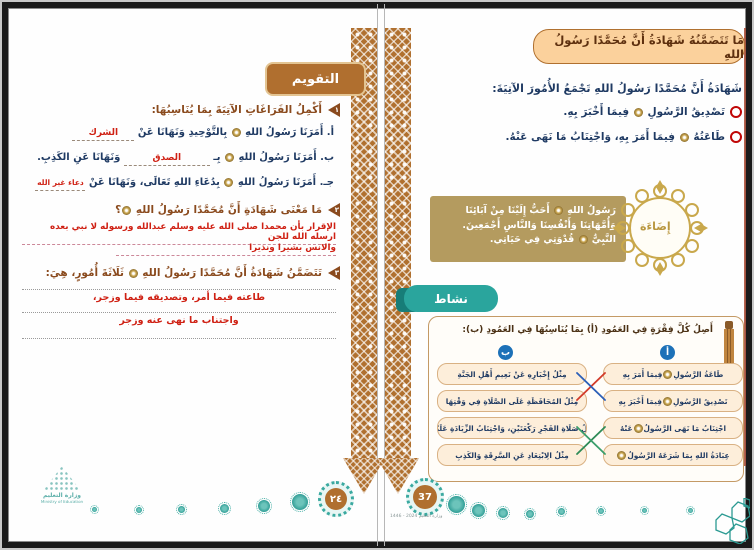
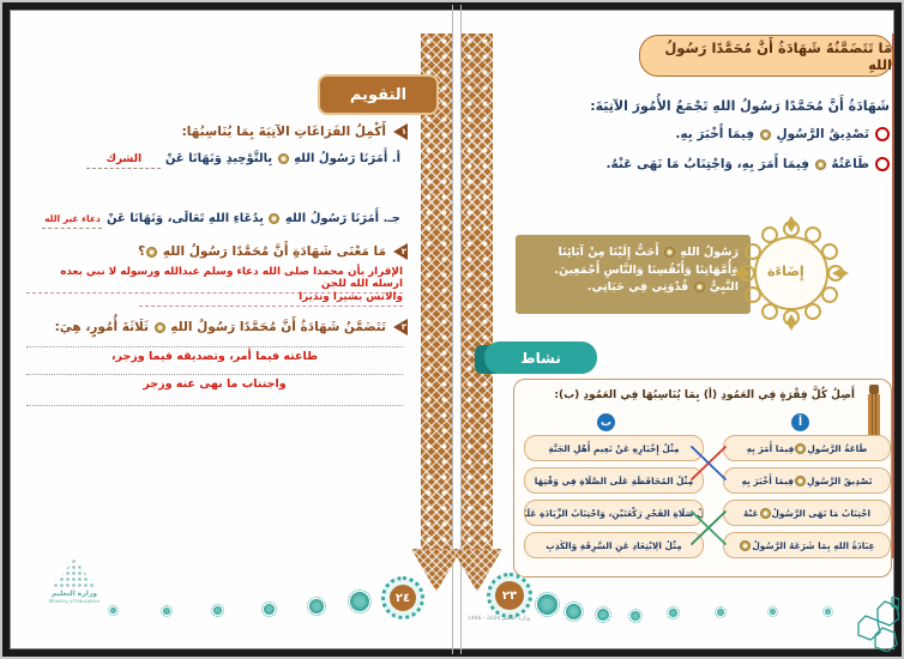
  مَا تَتَضَمَّنُهُ شَهَادَةُ أَنَّ مُحَمَّدًا رَسُولُ اللهِ
  شَهَادَةُ أَنَّ مُحَمَّدًا رَسُولُ اللهِ تَجْمَعُ الأُمُورَ الآتِيَةَ:
  تَصْدِيقُ الرَّسُولِ فِيمَا أَخْبَرَ بِهِ.
  طَاعَتُهُ فِيمَا أَمَرَ بِهِ، وَاجْتِنَابُ مَا نَهَى عَنْهُ.
  رَسُولُ اللهِ أَحَبُّ إِلَيْنَا مِنْ آبَائِنَا وَأُمَّهَاتِنَا وَأَنْفُسِنَا وَالنَّاسِ أَجْمَعِينَ.
  النَّبِيُّ قُدْوَتِي فِي حَيَاتِي.
  إِضَاءَة
  نشاط
  أَصِلُ كُلَّ فِقْرَةٍ فِي العَمُودِ (أ) بِمَا يُنَاسِبُهَا فِي العَمُودِ (ب):
  أ
  ب
  طَاعَةُ الرَّسُولِ فِيمَا أَمَرَ بِهِ
  تَصْدِيقُ الرَّسُولِ فِيمَا أَخْبَرَ بِهِ
  اجْتِنَابُ مَا نَهَى الرَّسُولُ عَنْهُ
  عِبَادَةُ اللهِ بِمَا شَرَعَهُ الرَّسُولُ
  مِثْلُ إِخْبَارِهِ عَنْ نَعِيمِ أَهْلِ الجَنَّةِ
  مِثْلُ المُحَافَظَةِ عَلَى الصَّلَاةِ فِي وَقْتِهَا
  لُ صَلَاةِ الفَجْرِ رَكْعَتَيْنِ، وَاجْتِنَابُ الزِّيَادَةِ عَلَيْ
  مِثْلُ الِابْتِعَادِ عَنِ السَّرِقَةِ وَالكَذِبِ
  التقويم
  ١
  أَكْمِلُ الفَرَاغَاتِ الآتِيَةَ بِمَا يُنَاسِبُهَا:
  أ. أَمَرَنَا رَسُولُ اللهِ بِالتَّوْحِيدِ وَنَهَانَا عَنْ الشرك
- ب. أَمَرَنَا رَسُولُ اللهِ بِـ الصدق وَنَهَانَا عَنِ الكَذِبِ.
  جـ. أَمَرَنَا رَسُولُ اللهِ بِدُعَاءِ اللهِ تَعَالَى، وَنَهَانَا عَنْ دعاء غير الله
  ٢
  مَا مَعْنَى شَهَادَةِ أَنَّ مُحَمَّدًا رَسُولُ اللهِ ؟
- الإقرار بأن محمدا صلى الله عليه وسلم عبدالله ورسوله لا نبي بعده ارسله الله للجن
+ الإقرار بأن محمدا صلى الله دعاء وسلم عبدالله ورسوله لا نبي بعده ارسله الله للجن
  والانس بشيرا ونذيرا
  ٣
  تَتَضَمَّنُ شَهَادَةُ أَنَّ مُحَمَّدًا رَسُولُ اللهِ ثَلَاثَةَ أُمُورٍ، هِيَ:
  طاعته فيما أمر، وتصديقه فيما وزجر،
  واجتناب ما نهى عنه وزجر
  ٢٤
- 37
+ ٢٣
